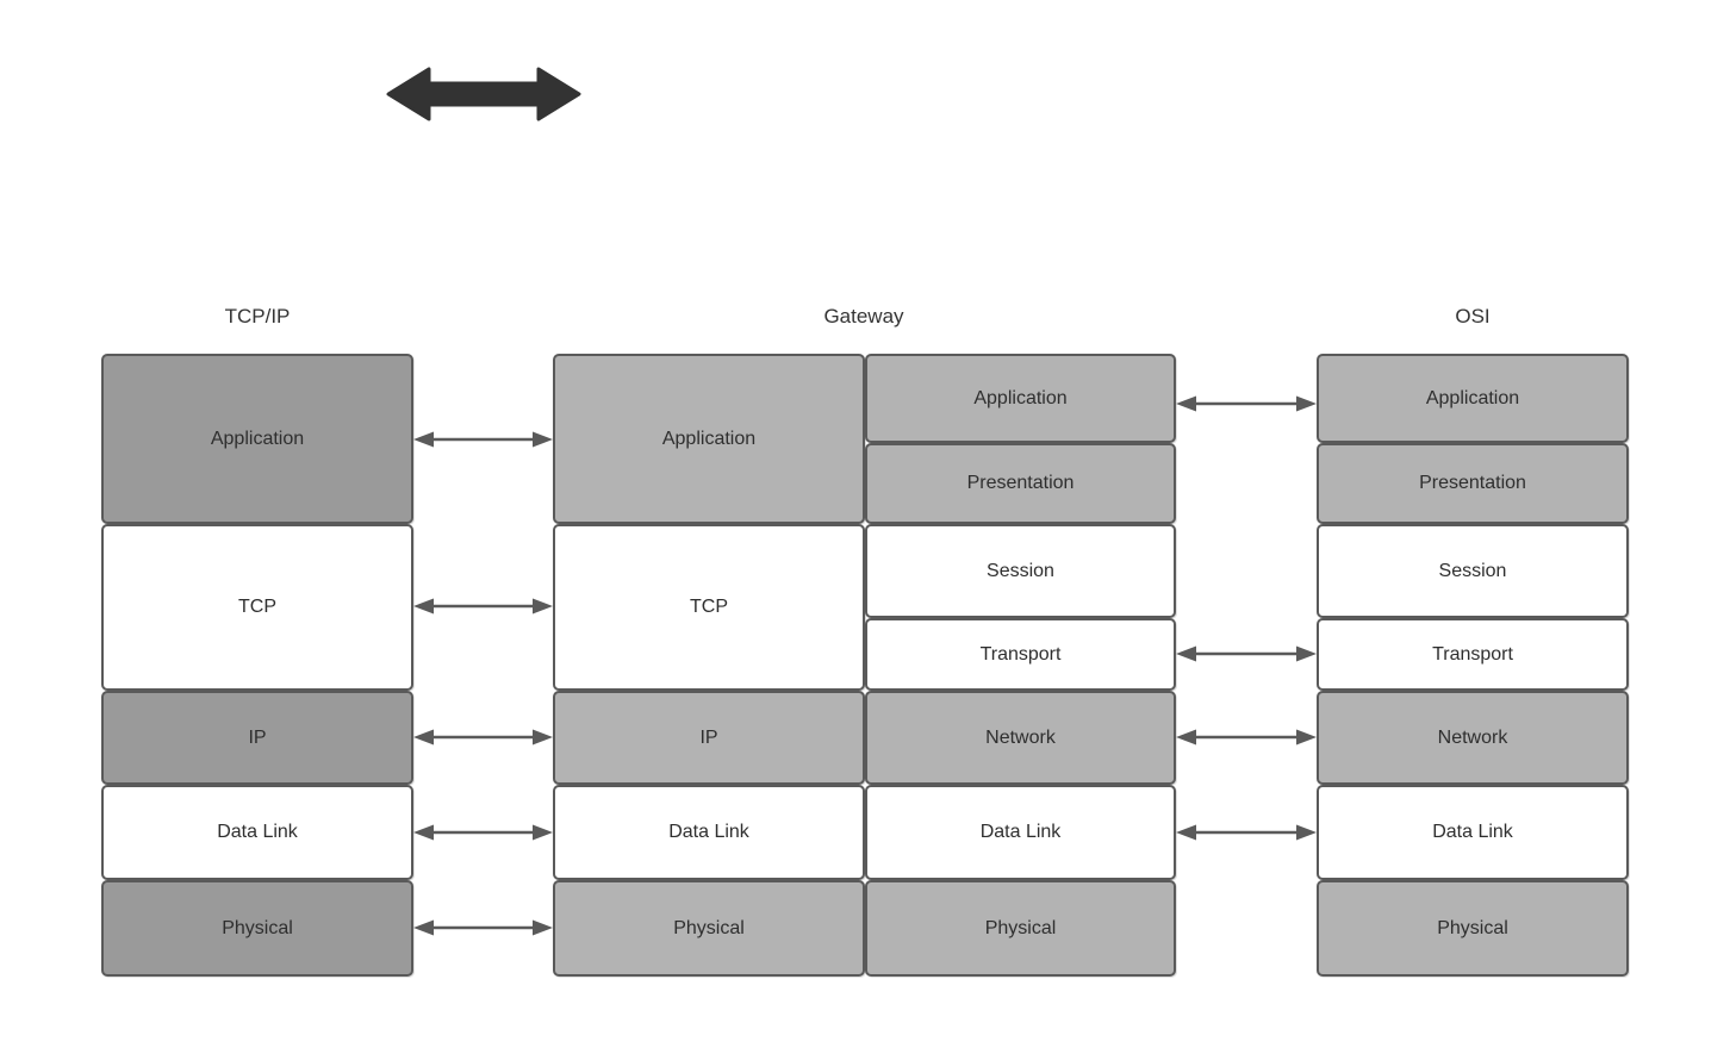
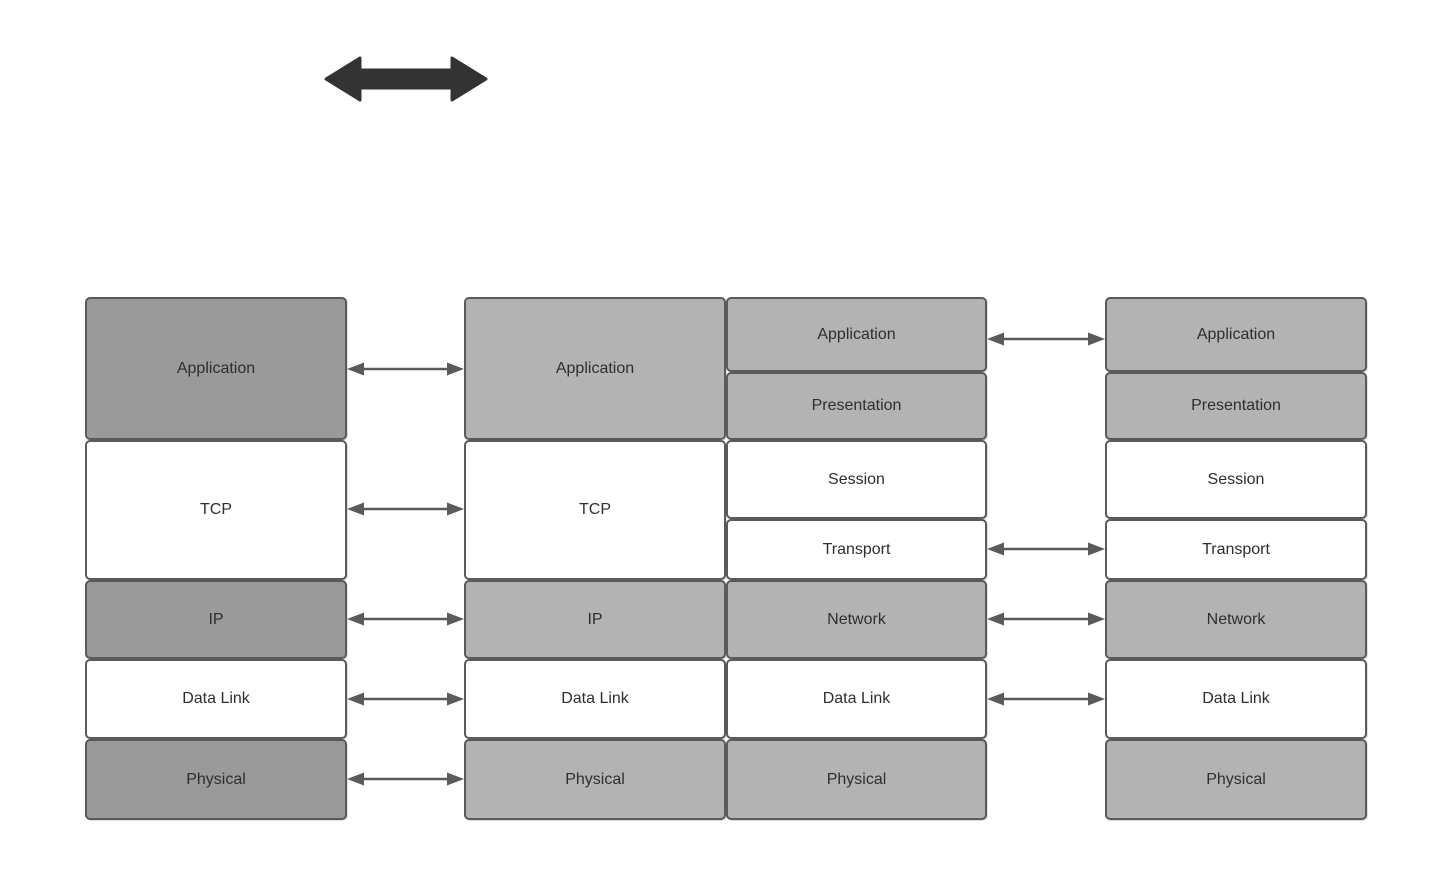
- TCP/IP
- Gateway
- OSI
  Application
  TCP
  IP
  Data Link
  Physical
  Application
  TCP
  IP
  Data Link
  Physical
  Application
  Presentation
  Session
  Transport
  Network
  Data Link
  Physical
  Application
  Presentation
  Session
  Transport
  Network
  Data Link
  Physical
